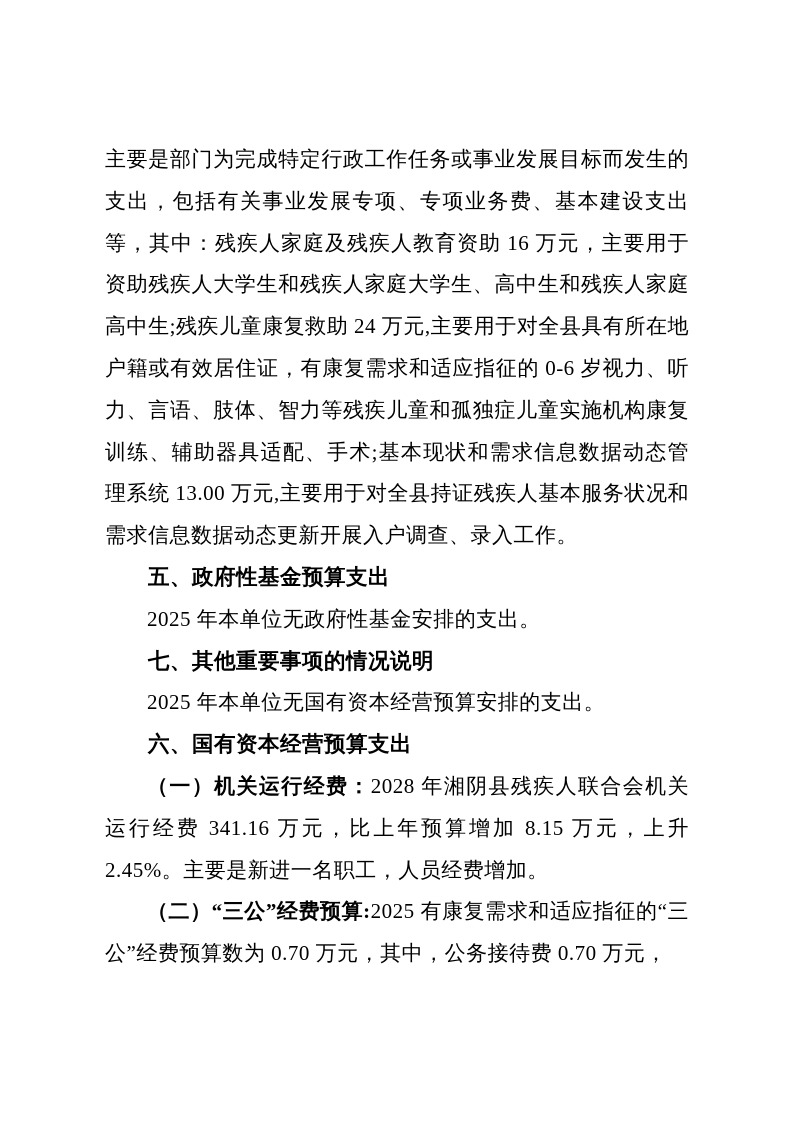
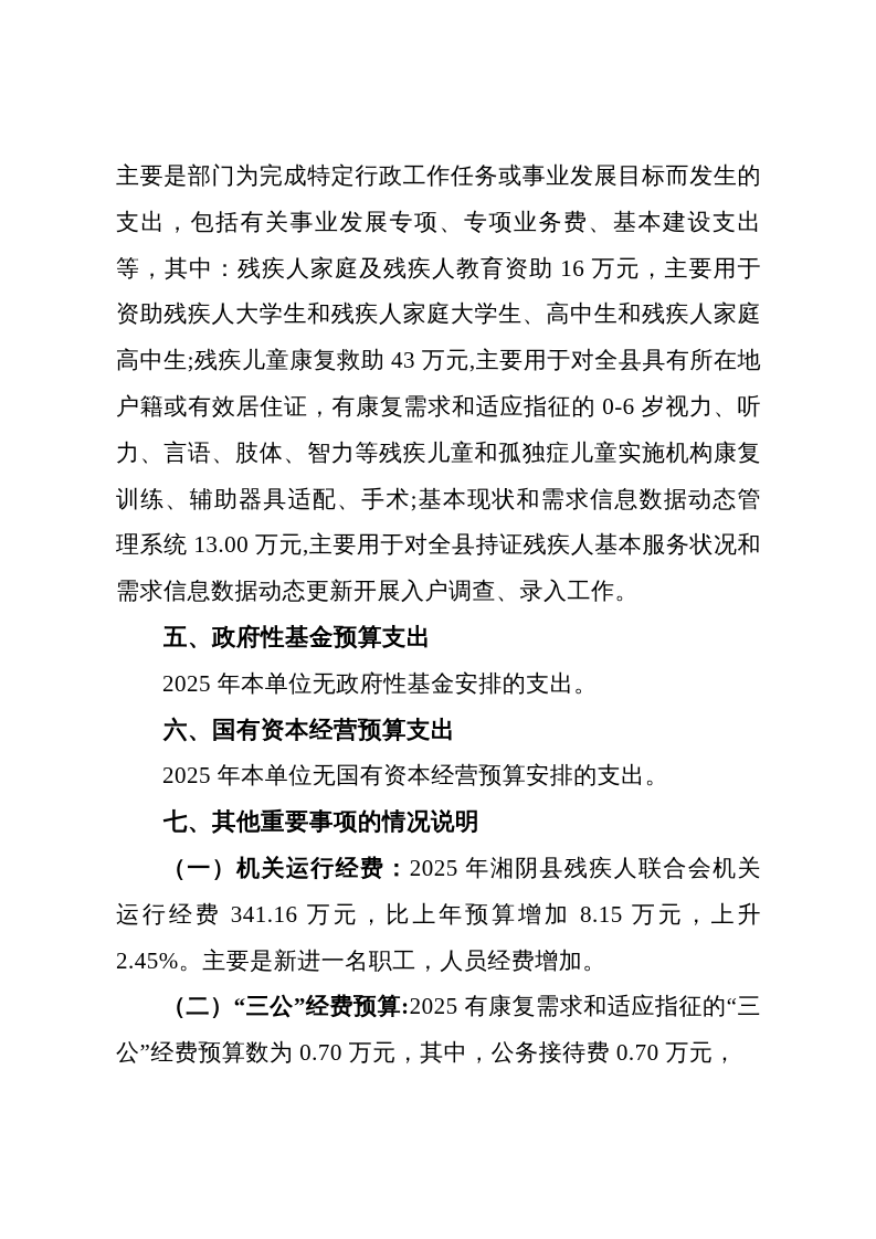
- 主要是部门为完成特定行政工作任务或事业发展目标而发生的支出，包括有关事业发展专项、专项业务费、基本建设支出等，其中：残疾人家庭及残疾人教育资助 16 万元，主要用于资助残疾人大学生和残疾人家庭大学生、高中生和残疾人家庭高中生;残疾儿童康复救助 24 万元,主要用于对全县具有所在地户籍或有效居住证，有康复需求和适应指征的 0-6 岁视力、听力、言语、肢体、智力等残疾儿童和孤独症儿童实施机构康复训练、辅助器具适配、手术;基本现状和需求信息数据动态管理系统 13.00 万元,主要用于对全县持证残疾人基本服务状况和需求信息数据动态更新开展入户调查、录入工作。
+ 主要是部门为完成特定行政工作任务或事业发展目标而发生的支出，包括有关事业发展专项、专项业务费、基本建设支出等，其中：残疾人家庭及残疾人教育资助 16 万元，主要用于资助残疾人大学生和残疾人家庭大学生、高中生和残疾人家庭高中生;残疾儿童康复救助 43 万元,主要用于对全县具有所在地户籍或有效居住证，有康复需求和适应指征的 0-6 岁视力、听力、言语、肢体、智力等残疾儿童和孤独症儿童实施机构康复训练、辅助器具适配、手术;基本现状和需求信息数据动态管理系统 13.00 万元,主要用于对全县持证残疾人基本服务状况和需求信息数据动态更新开展入户调查、录入工作。
  五、政府性基金预算支出
  2025 年本单位无政府性基金安排的支出。
- 七、其他重要事项的情况说明
+ 六、国有资本经营预算支出
  2025 年本单位无国有资本经营预算安排的支出。
- 六、国有资本经营预算支出
+ 七、其他重要事项的情况说明
- （一）机关运行经费：2028 年湘阴县残疾人联合会机关运行经费 341.16 万元，比上年预算增加 8.15 万元，上升 2.45%。主要是新进一名职工，人员经费增加。
+ （一）机关运行经费：2025 年湘阴县残疾人联合会机关运行经费 341.16 万元，比上年预算增加 8.15 万元，上升 2.45%。主要是新进一名职工，人员经费增加。
  （二）“三公”经费预算:2025 有康复需求和适应指征的“三公”经费预算数为 0.70 万元，其中，公务接待费 0.70 万元，
